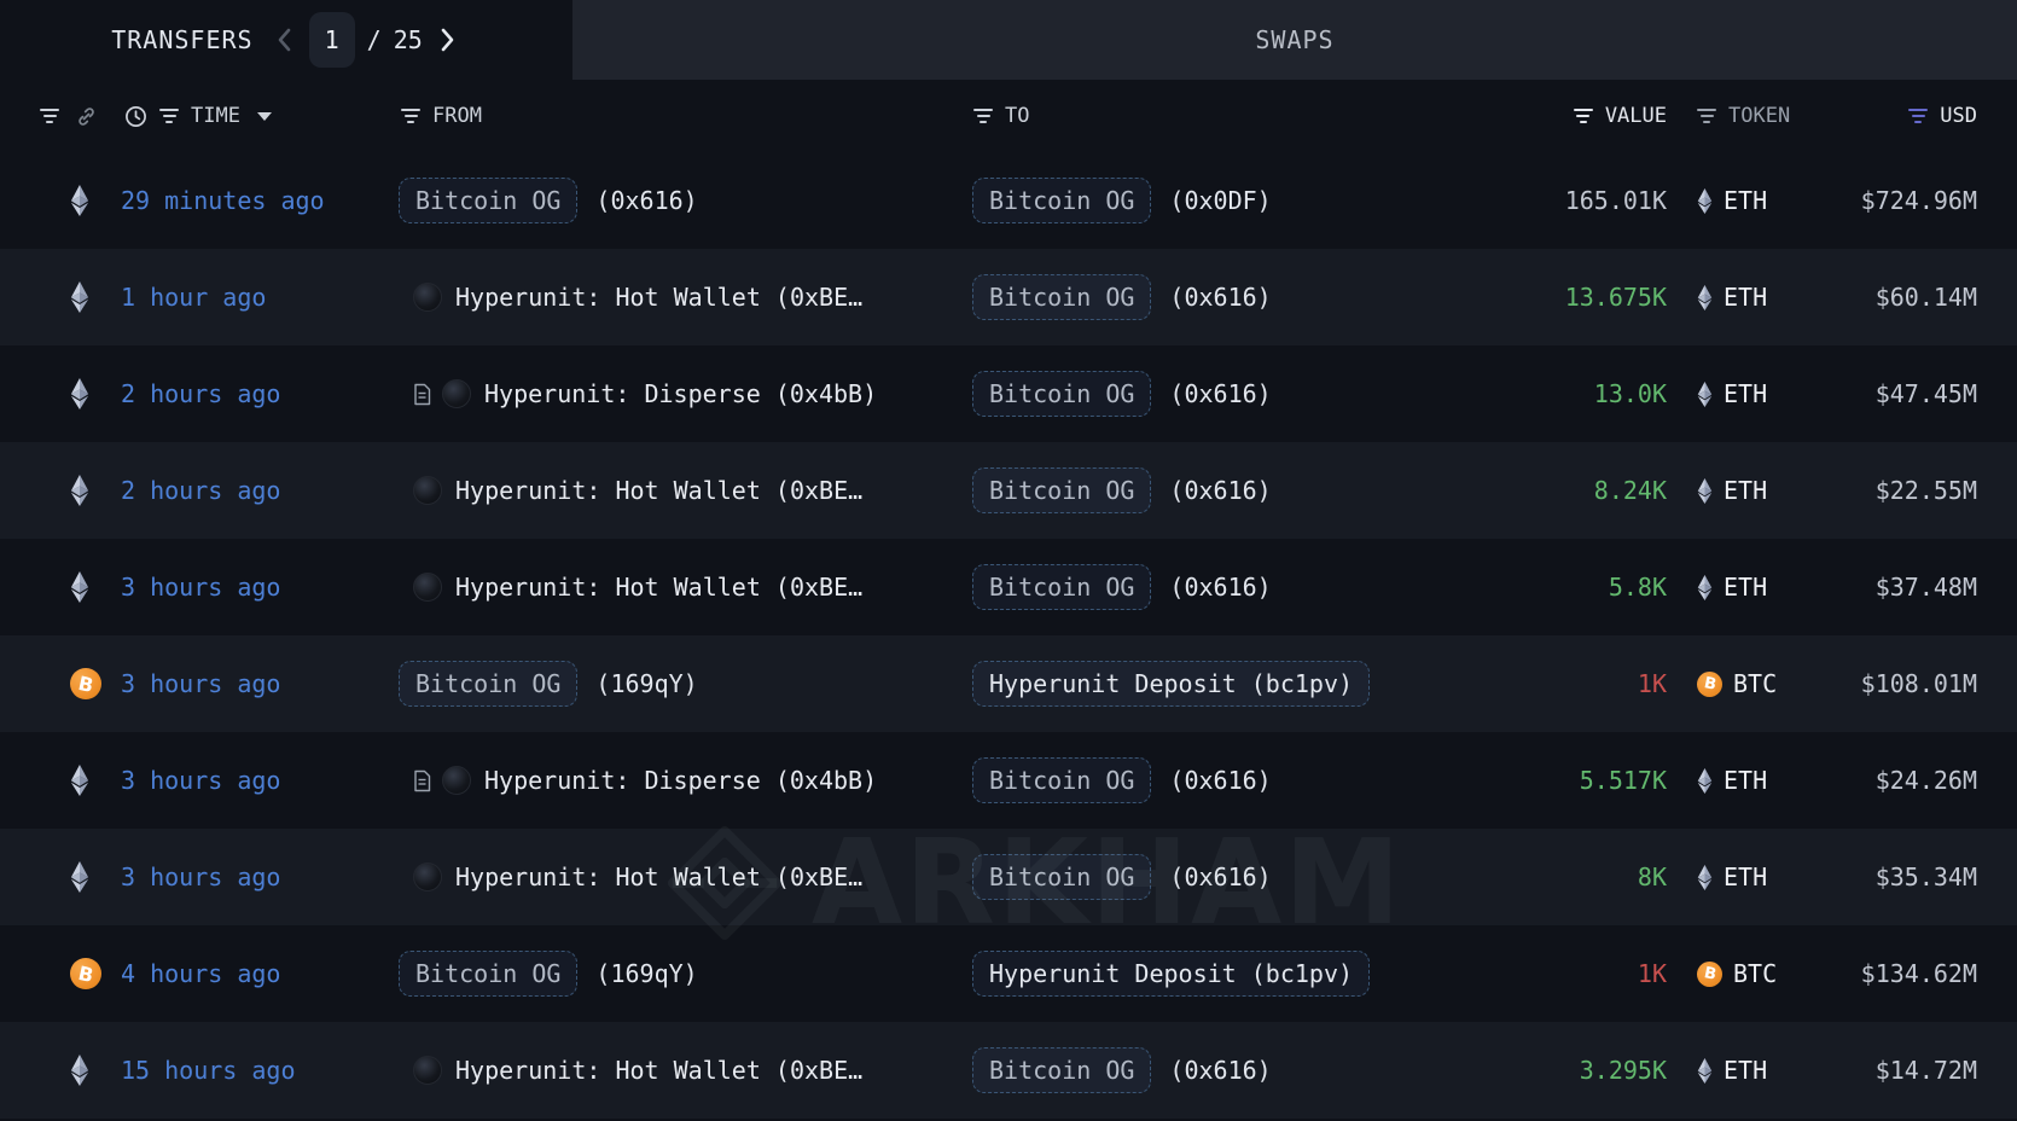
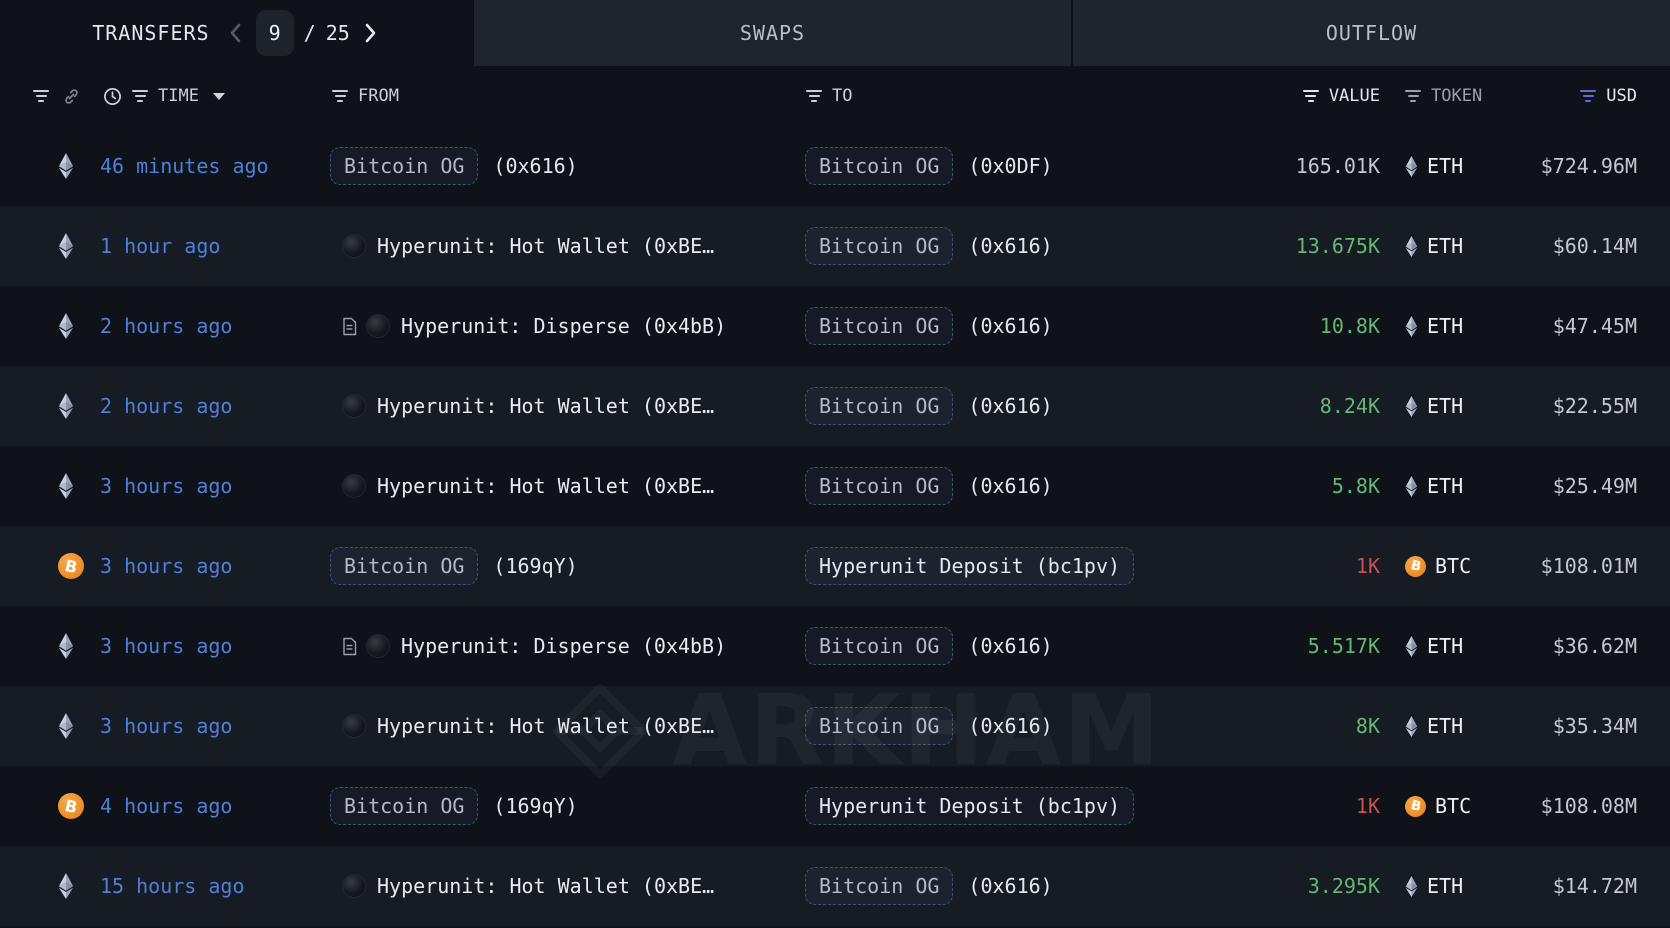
  TRANSFERS
- 1
+ 9
  /
  25
  SWAPS
+ OUTFLOW
  TIME
  FROM
  TO
  VALUE
  TOKEN
  USD
- 29 minutes ago
+ 46 minutes ago
  Bitcoin OG
  (0x616)
  Bitcoin OG
  (0x0DF)
  165.01K
  ETH
  $724.96M
  1 hour ago
  Hyperunit: Hot Wallet (0xBE…
  Bitcoin OG
  (0x616)
  13.675K
  ETH
  $60.14M
  2 hours ago
  Hyperunit: Disperse (0x4bB)
  Bitcoin OG
  (0x616)
- 13.0K
+ 10.8K
  ETH
  $47.45M
  2 hours ago
  Hyperunit: Hot Wallet (0xBE…
  Bitcoin OG
  (0x616)
  8.24K
  ETH
  $22.55M
  3 hours ago
  Hyperunit: Hot Wallet (0xBE…
  Bitcoin OG
  (0x616)
  5.8K
  ETH
- $37.48M
+ $25.49M
  3 hours ago
  Bitcoin OG
  (169qY)
  Hyperunit Deposit (bc1pv)
  1K
  BTC
  $108.01M
  3 hours ago
  Hyperunit: Disperse (0x4bB)
  Bitcoin OG
  (0x616)
  5.517K
  ETH
- $24.26M
+ $36.62M
  3 hours ago
  Hyperunit: Hot Wallet (0xBE…
  Bitcoin OG
  (0x616)
  8K
  ETH
  $35.34M
  4 hours ago
  Bitcoin OG
  (169qY)
  Hyperunit Deposit (bc1pv)
  1K
  BTC
- $134.62M
+ $108.08M
  15 hours ago
  Hyperunit: Hot Wallet (0xBE…
  Bitcoin OG
  (0x616)
  3.295K
  ETH
  $14.72M
  ARKHAM
